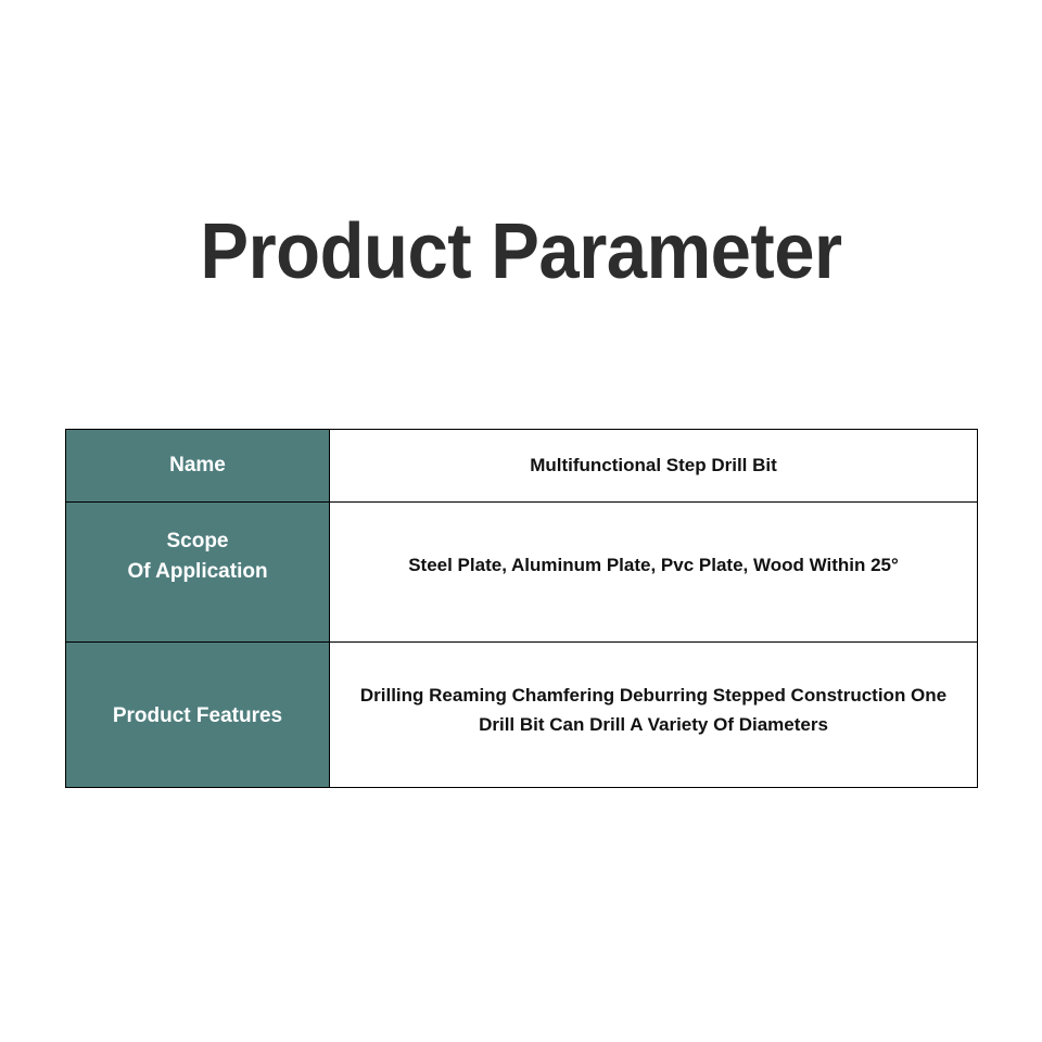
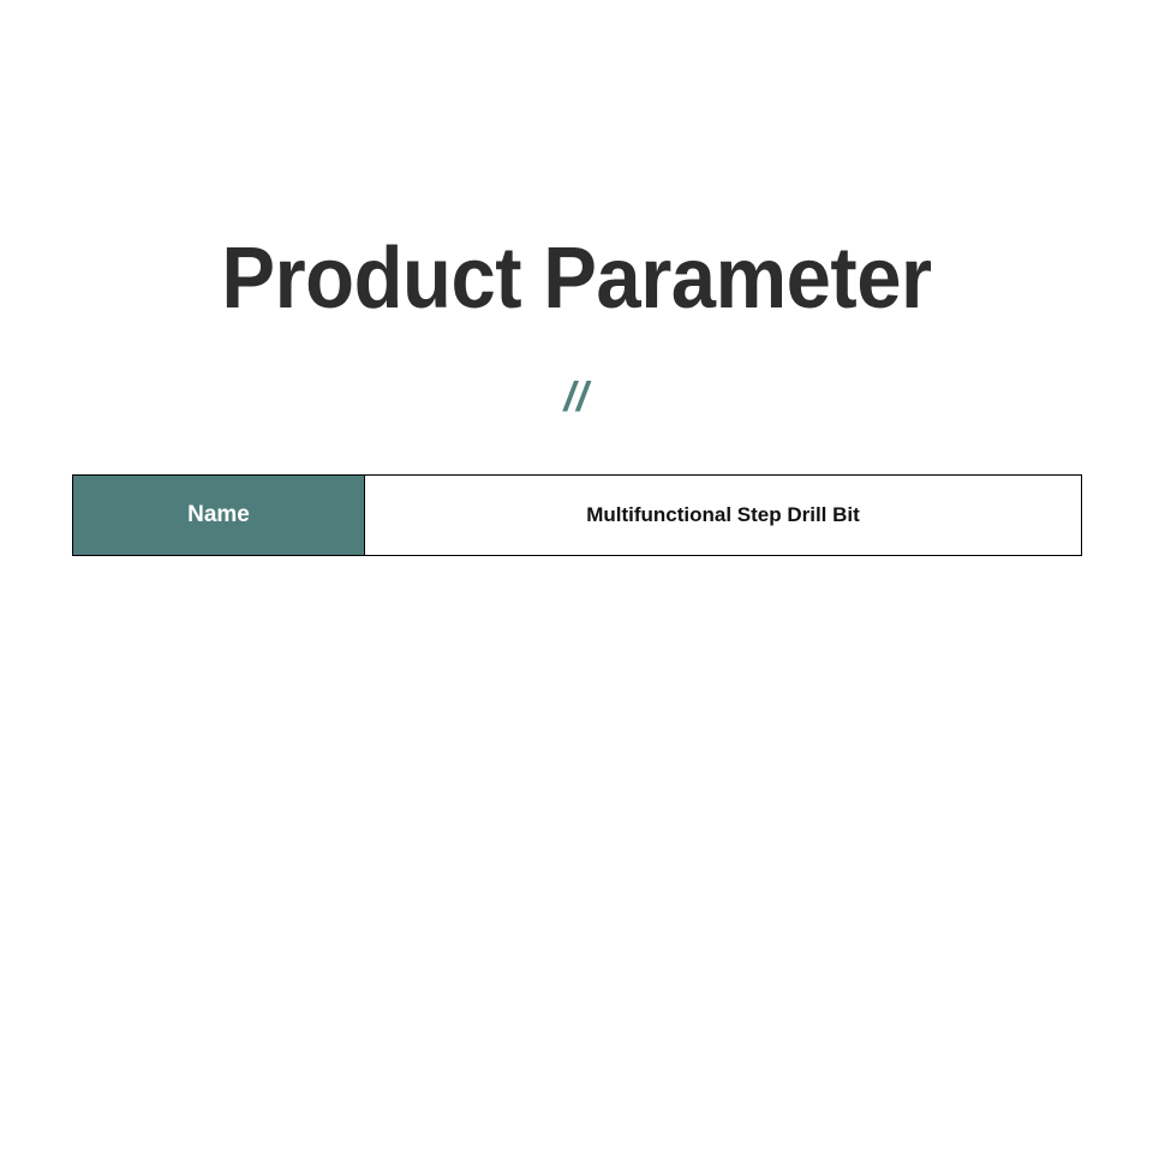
  Product Parameter
+ //
  Name	Multifunctional Step Drill Bit
- Scope Of Application	Steel Plate, Aluminum Plate, Pvc Plate, Wood Within 25°
- Product Features	Drilling Reaming Chamfering Deburring Stepped Construction One Drill Bit Can Drill A Variety Of Diameters
